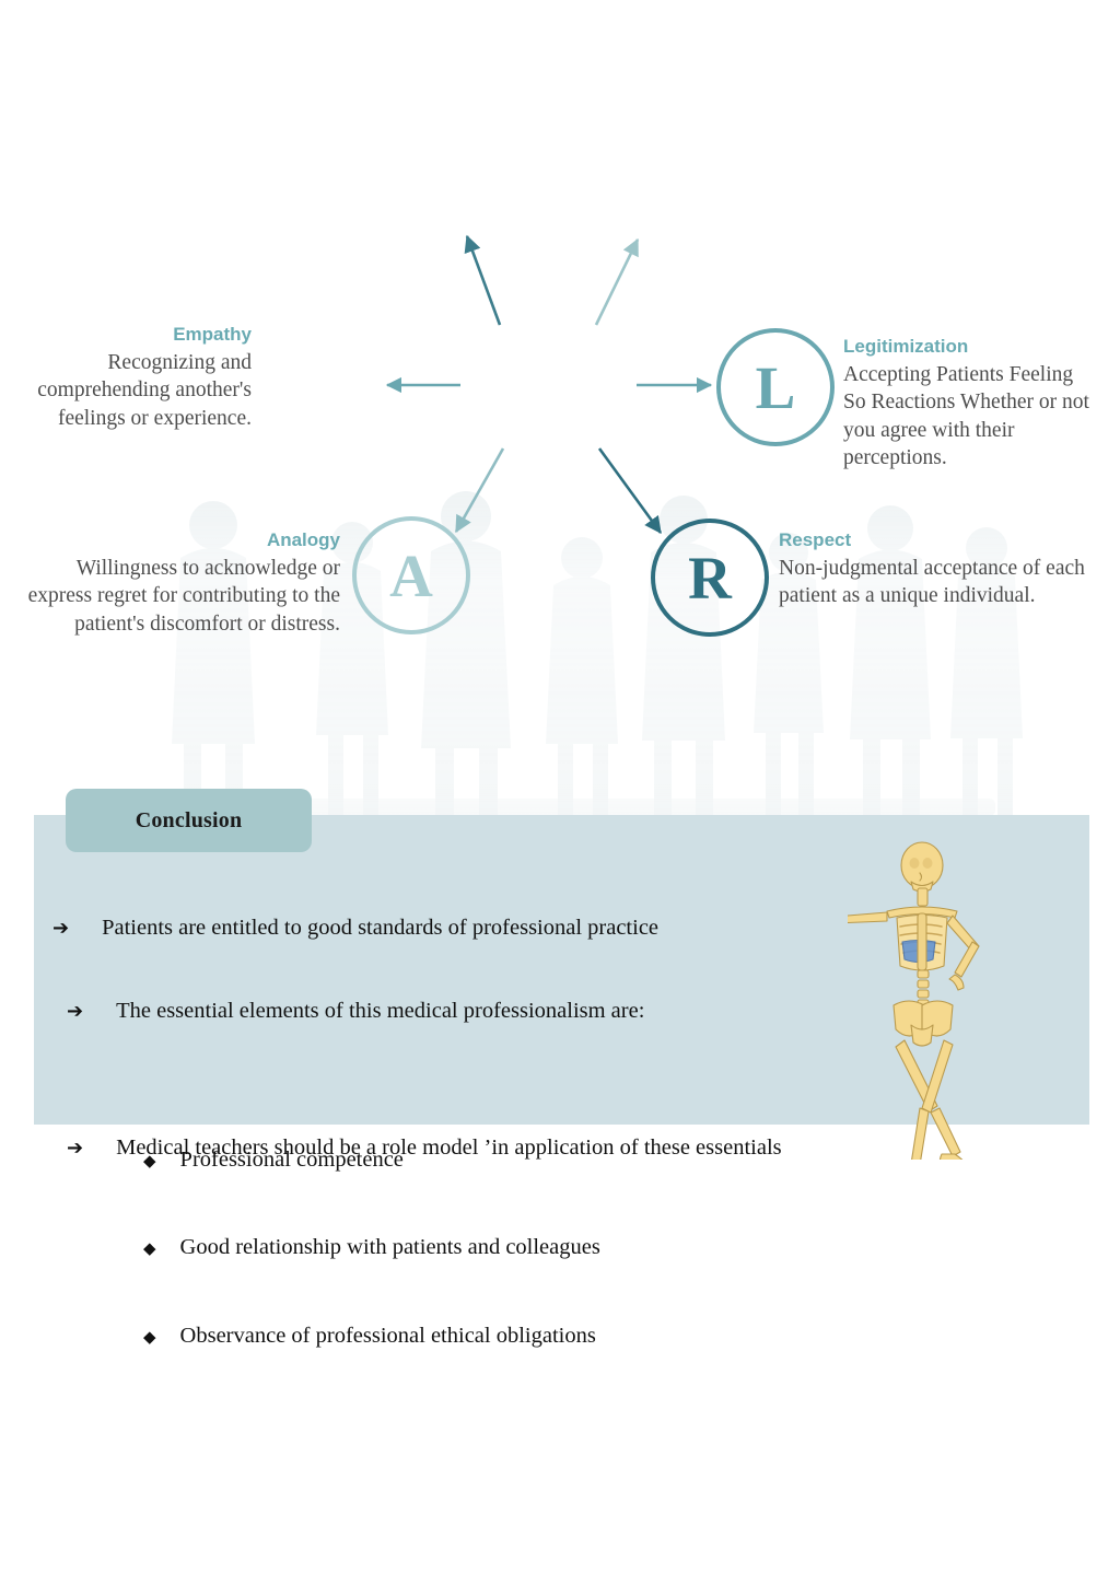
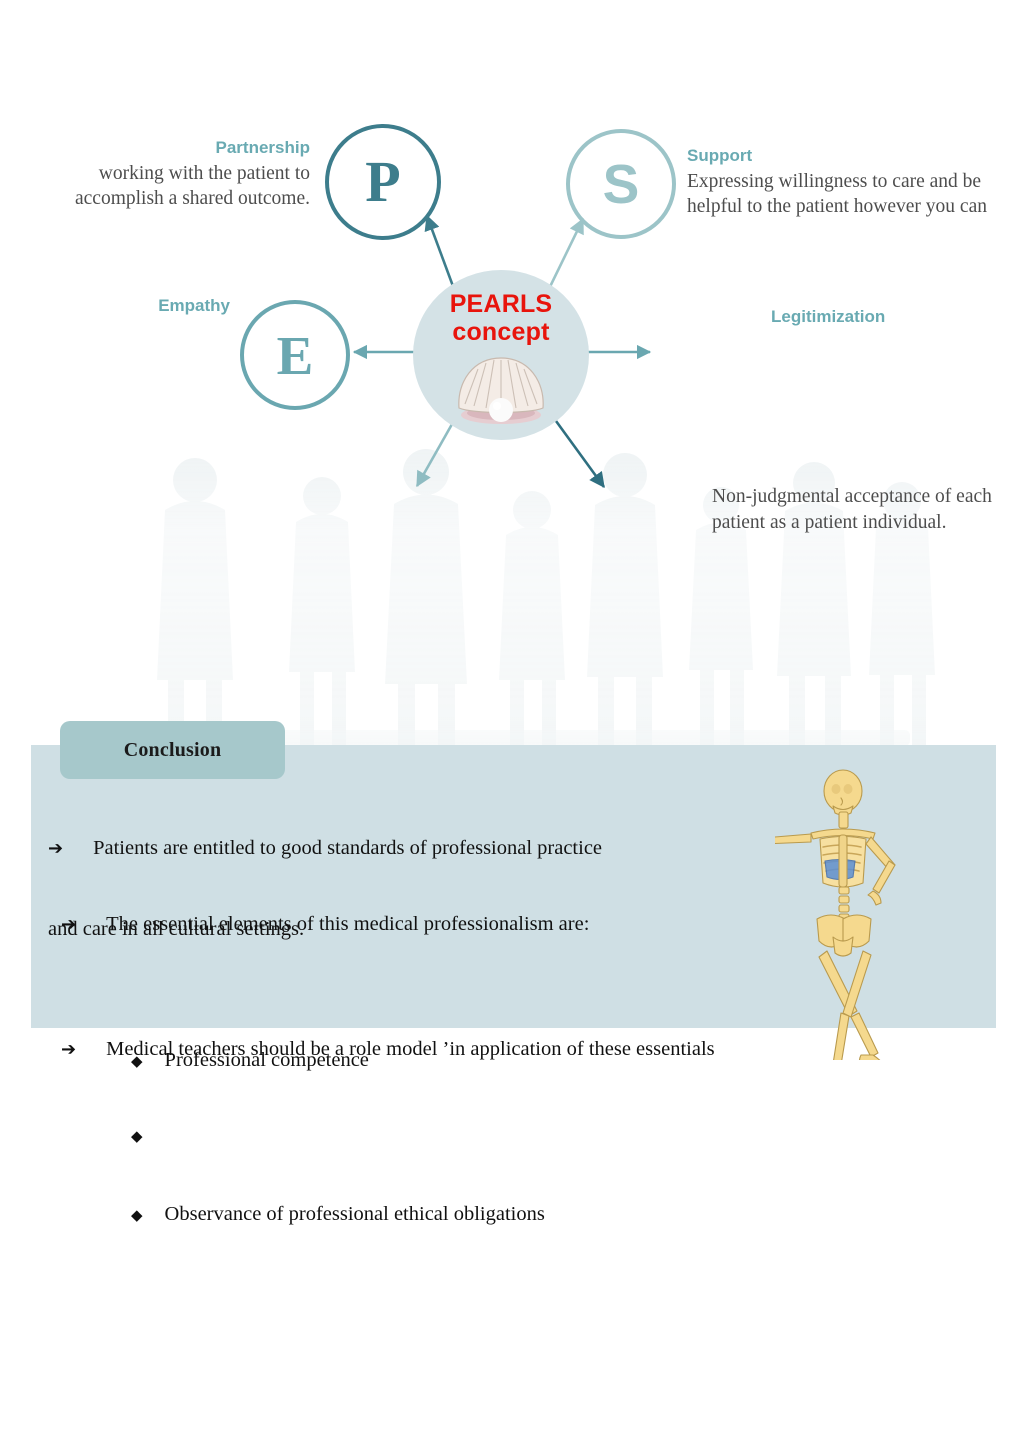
+ PEARLS
+ concept
+ P
+ Partnership
+ working with the patient to accomplish a shared outcome.
+ S
+ Support
+ Expressing willingness to care and be helpful to the patient however you can
+ E
  Empathy
- Recognizing and comprehending another's feelings or experience.
- L
  Legitimization
- Accepting Patients Feeling So Reactions Whether or not you agree with their perceptions.
- A
- Analogy
- Willingness to acknowledge or express regret for contributing to the patient's discomfort or distress.
- R
- Respect
- Non-judgmental acceptance of each patient as a unique individual.
+ Non-judgmental acceptance of each patient as a patient individual.
  ➔
  Patients are entitled to good standards of professional practice
+ and care in all cultural settings.
  ➔
  The essential elements of this medical professionalism are:
  ◆
  Professional competence
  ◆
- Good relationship with patients and colleagues
  ◆
  Observance of professional ethical obligations
  ➔
  Medical teachers should be a role model ’in application of these essentials
  Conclusion
